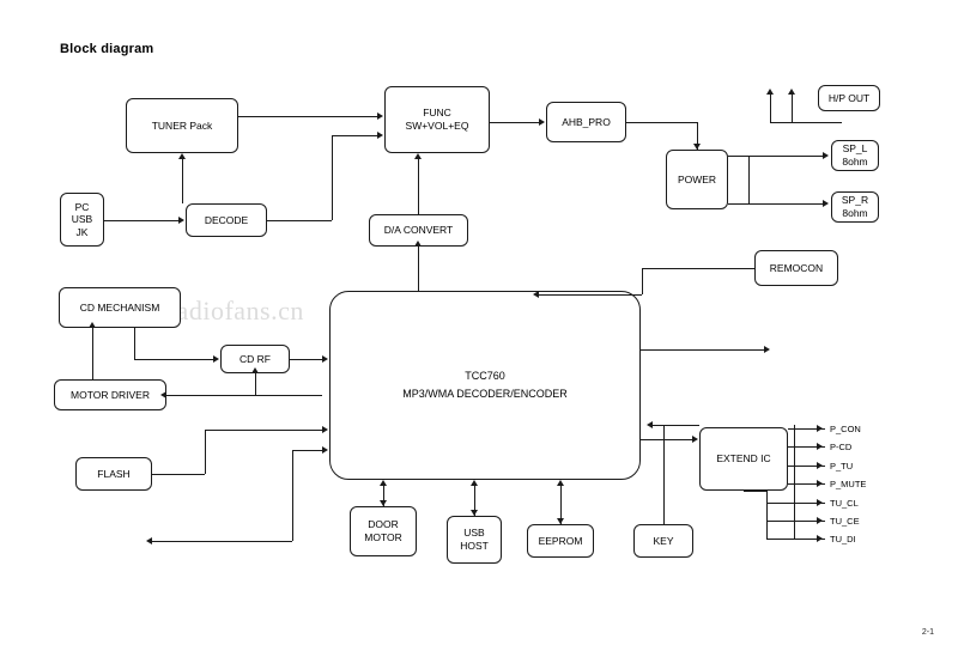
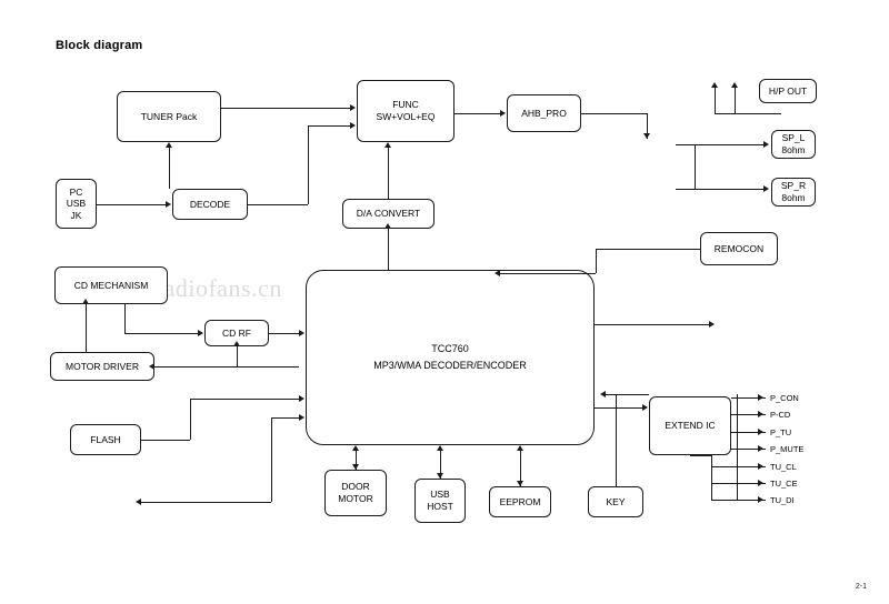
  Block diagram
  TUNER Pack
  FUNC
  SW+VOL+EQ
  AHB_PRO
  H/P OUT
- POWER
  SP_L
  8ohm
  SP_R
  8ohm
  PC
  USB
  JK
  DECODE
  D/A CONVERT
  REMOCON
  CD MECHANISM
  CD RF
  MOTOR DRIVER
  FLASH
  TCC760
  MP3/WMA DECODER/ENCODER
  EXTEND IC
  DOOR
  MOTOR
  USB
  HOST
  EEPROM
  KEY
  P_CON
  P-CD
  P_TU
  P_MUTE
  TU_CL
  TU_CE
  TU_DI
